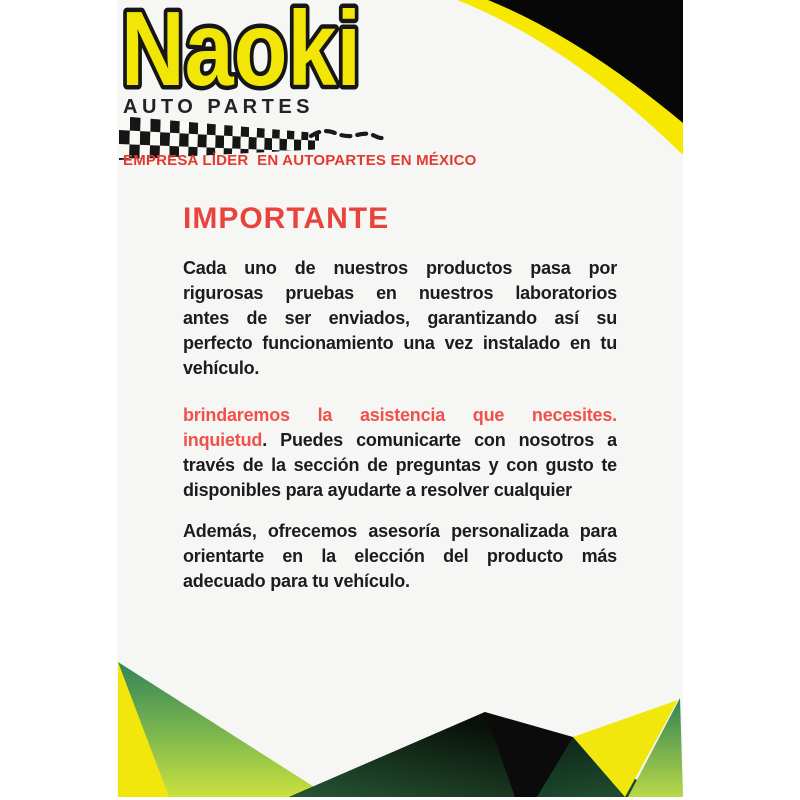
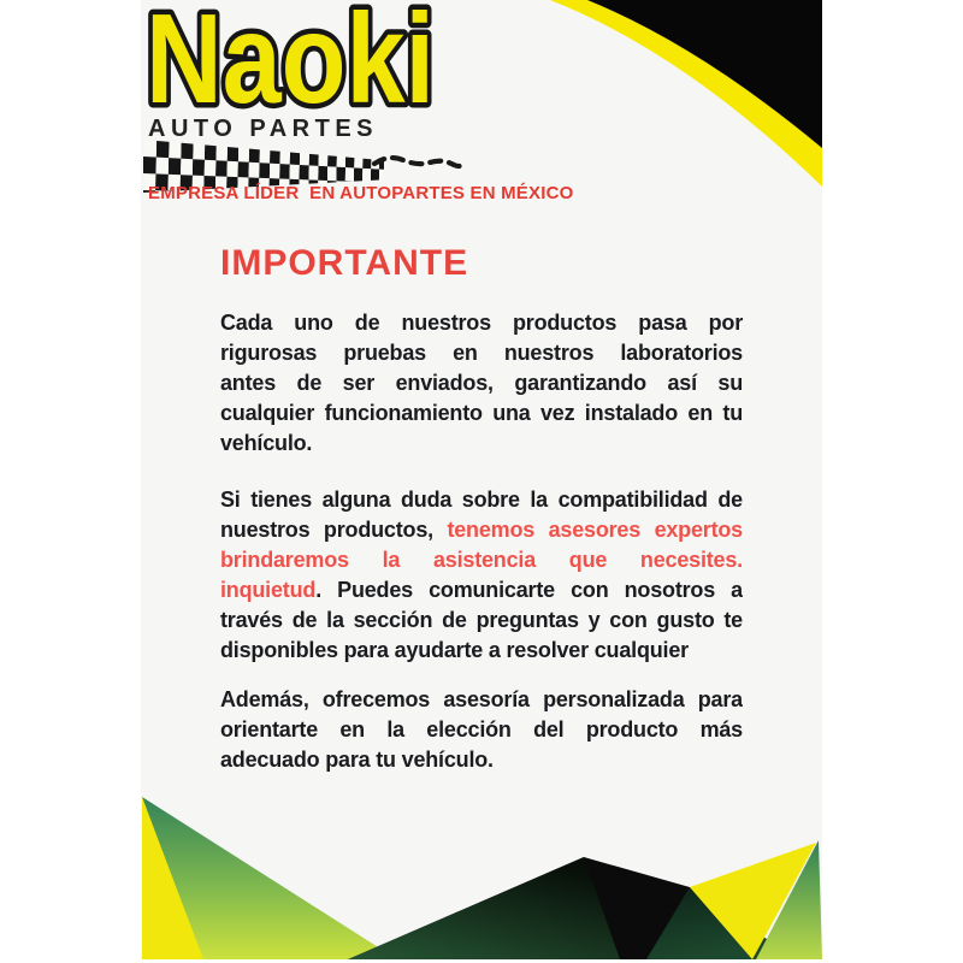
  Naoki
  AUTO PARTES
  EMPRESA LÍDER EN AUTOPARTES EN MÉXICO
  IMPORTANTE
  Cada uno de nuestros productos pasa por
  rigurosas pruebas en nuestros laboratorios
  antes de ser enviados, garantizando así su
- perfecto funcionamiento una vez instalado en tu
+ cualquier funcionamiento una vez instalado en tu
  vehículo.
+ Si tienes alguna duda sobre la compatibilidad de
+ nuestros productos, tenemos asesores expertos
  brindaremos la asistencia que necesites.
  inquietud. Puedes comunicarte con nosotros a
  través de la sección de preguntas y con gusto te
  disponibles para ayudarte a resolver cualquier
  Además, ofrecemos asesoría personalizada para
  orientarte en la elección del producto más
  adecuado para tu vehículo.
